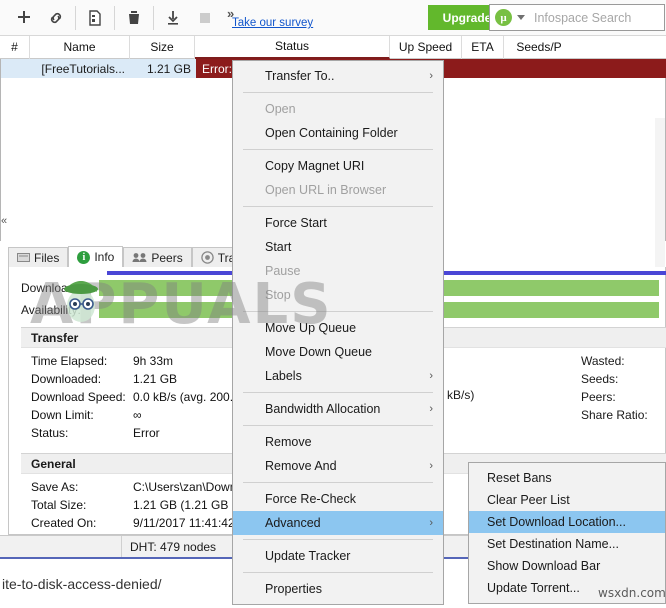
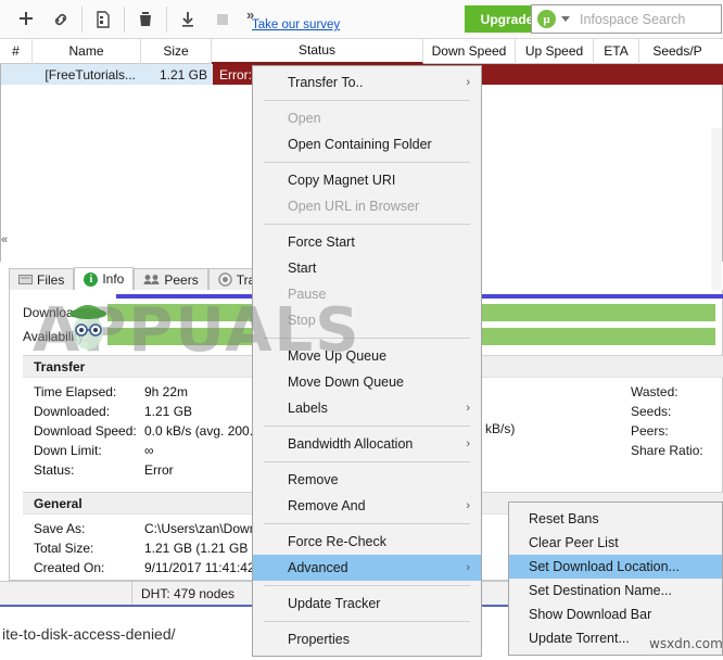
  »
  Take our survey
  Upgrade
  µ
  Infospace Search
  #
  Name
  Size
  Status
+ Down Speed
  Up Speed
  ETA
  Seeds/P
  [FreeTutorials...
  1.21 GB
  Error:
  «
  Files
  i
  Info
  Peers
  Availabilit:
  Transfer
  Time Elapsed:
- 9h 33m
+ 9h 22m
  Downloaded:
  1.21 GB
  Download Speed:
  0.0 kB/s (avg. 200
  Down Limit:
  ∞
  Status:
  Error
  Wasted:
  Seeds:
  Peers:
  Share Ratio:
  General
  Save As:
  C:\Users\zan\Dow
  Total Size:
  1.21 GB (1.21 GB
  Created On:
  9/11/2017 11:41:4
  DHT: 479 nodes
  ite-to-disk-access-denied/
  Transfer To..
  ›
  Open
  Open Containing Folder
  Copy Magnet URI
  Open URL in Browser
  Force Start
  Start
  Pause
  Stop
  Move Up Queue
  Move Down Queue
  Labels
  ›
  Bandwidth Allocation
  ›
  Remove
  Remove And
  ›
  Force Re-Check
  Advanced
  ›
  Update Tracker
  Properties
  Reset Bans
  Clear Peer List
  Set Download Location...
  Set Destination Name...
  Show Download Bar
  Update Torrent...
  APPUALS
  wsxdn.com
